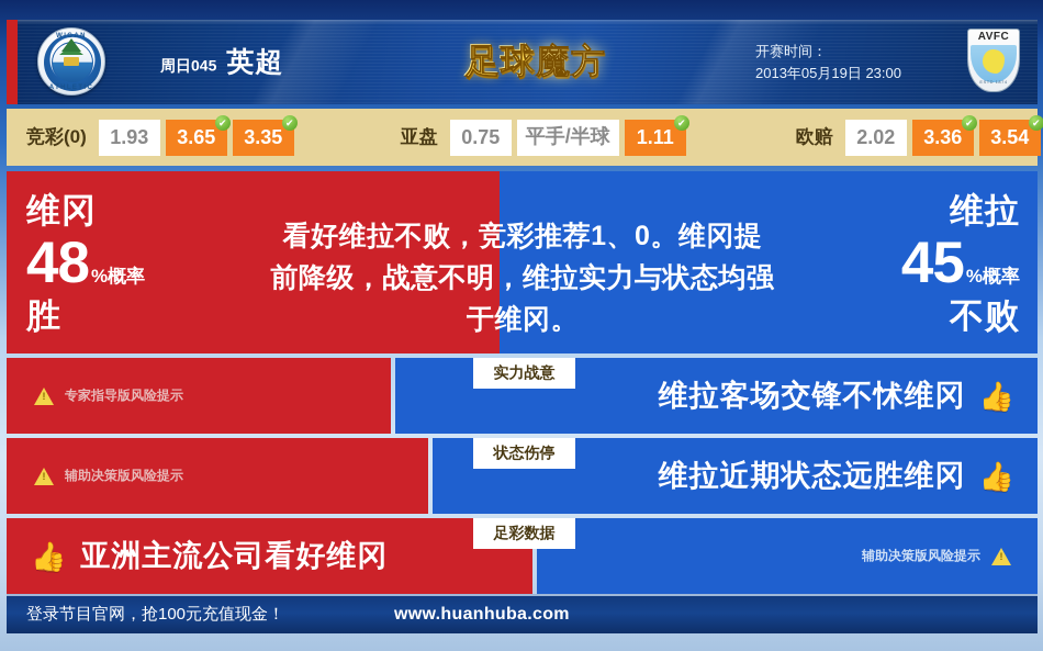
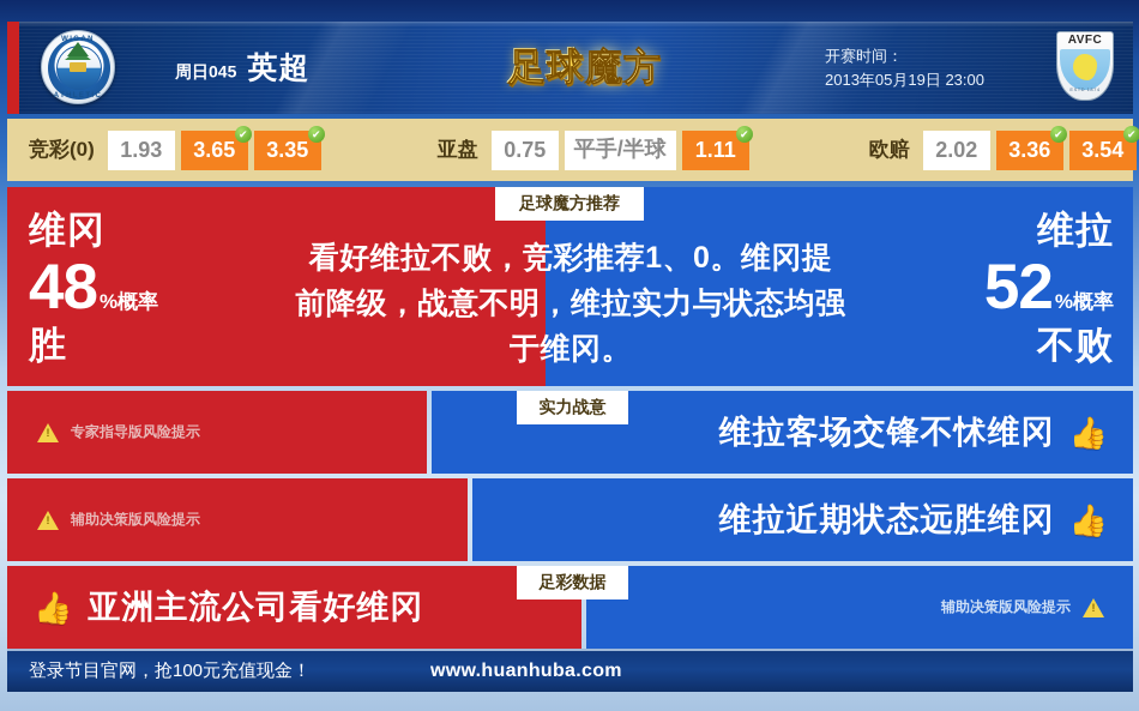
  周日045
  英超
  足球魔方
  开赛时间：
  2013年05月19日 23:00
  AVFC
  竞彩(0)
  1.93
  3.65
  ✔
  3.35
  ✔
  亚盘
  0.75
  平手/半球
  1.11
  ✔
  欧赔
  2.02
  3.36
  ✔
  3.54
  ✔
  维冈
  48
  %概率
  胜
  维拉
- 45
+ 52
  %概率
  不败
+ 足球魔方推荐
  看好维拉不败，竞彩推荐1、0。维冈提前降级，战意不明，维拉实力与状态均强于维冈。
  专家指导版风险提示
  维拉客场交锋不怵维冈
  👍
  实力战意
  辅助决策版风险提示
  维拉近期状态远胜维冈
  👍
- 状态伤停
  👍
  亚洲主流公司看好维冈
  辅助决策版风险提示
  足彩数据
  登录节目官网，抢100元充值现金！
  www.huanhuba.com
